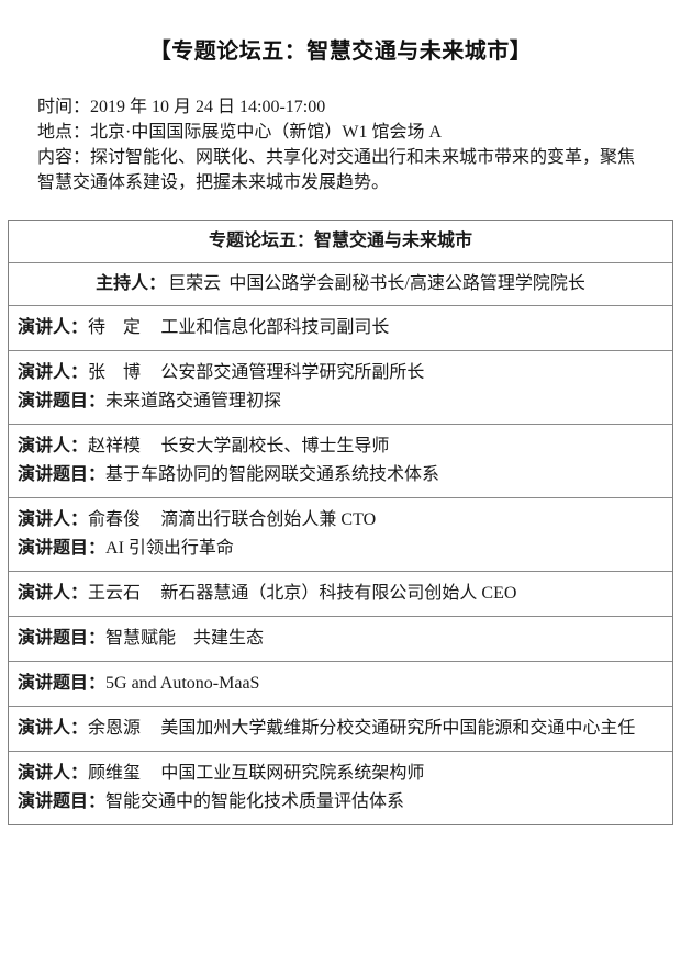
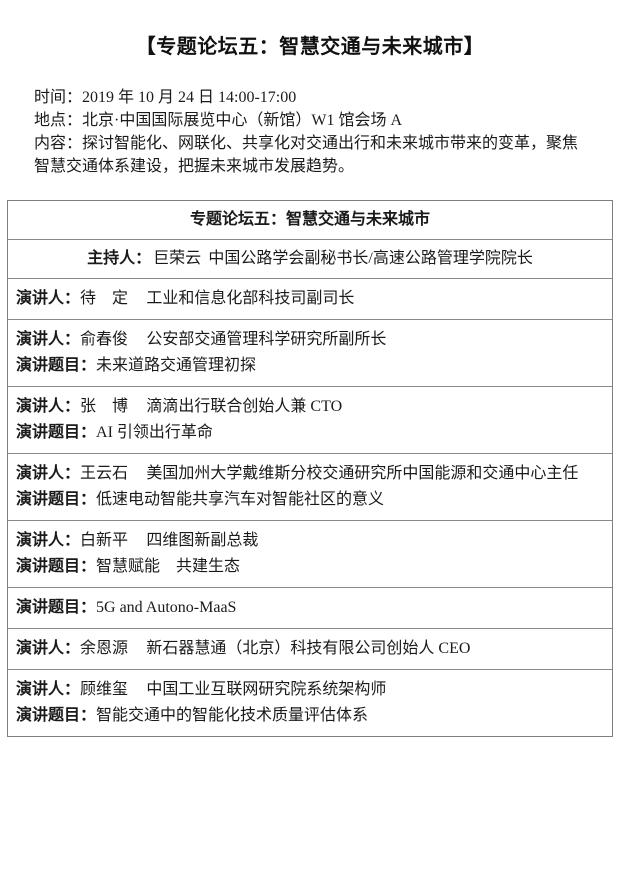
  【专题论坛五：智慧交通与未来城市】
  时间：2019 年 10 月 24 日 14:00-17:00
  地点：北京·中国国际展览中心（新馆）W1 馆会场 A
  内容：探讨智能化、网联化、共享化对交通出行和未来城市带来的变革，聚焦智慧交通体系建设，把握未来城市发展趋势。
  专题论坛五：智慧交通与未来城市
  主持人：巨荣云 中国公路学会副秘书长/高速公路管理学院院长
  演讲人：待 定 工业和信息化部科技司副司长
- 演讲人：张 博 公安部交通管理科学研究所副所长
+ 演讲人：俞春俊 公安部交通管理科学研究所副所长
  演讲题目：未来道路交通管理初探
- 演讲人：赵祥模 长安大学副校长、博士生导师
- 演讲题目：基于车路协同的智能网联交通系统技术体系
- 演讲人：俞春俊 滴滴出行联合创始人兼 CTO
+ 演讲人：张 博 滴滴出行联合创始人兼 CTO
  演讲题目：AI 引领出行革命
- 演讲人：王云石 新石器慧通（北京）科技有限公司创始人 CEO
+ 演讲人：王云石 美国加州大学戴维斯分校交通研究所中国能源和交通中心主任
+ 演讲题目：低速电动智能共享汽车对智能社区的意义
+ 演讲人：白新平 四维图新副总裁
  演讲题目：智慧赋能 共建生态
  演讲题目：5G and Autono-MaaS
- 演讲人：余恩源 美国加州大学戴维斯分校交通研究所中国能源和交通中心主任
+ 演讲人：余恩源 新石器慧通（北京）科技有限公司创始人 CEO
  演讲人：顾维玺 中国工业互联网研究院系统架构师
  演讲题目：智能交通中的智能化技术质量评估体系
